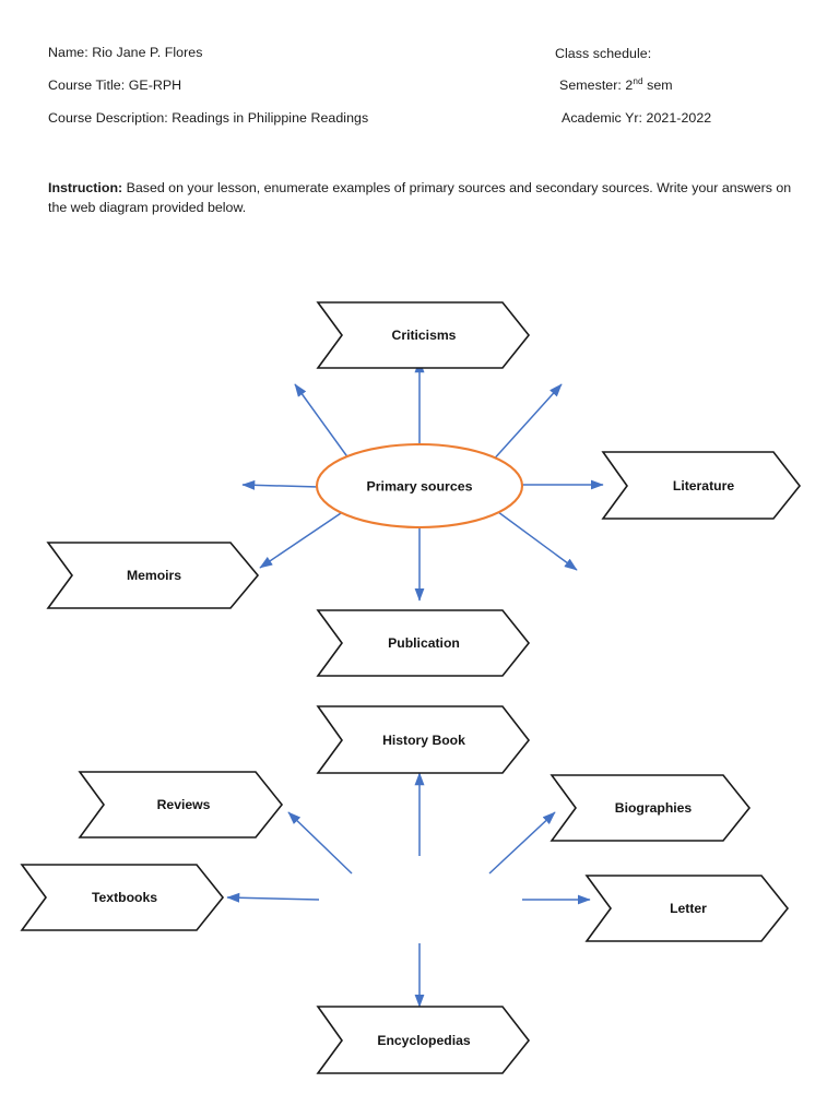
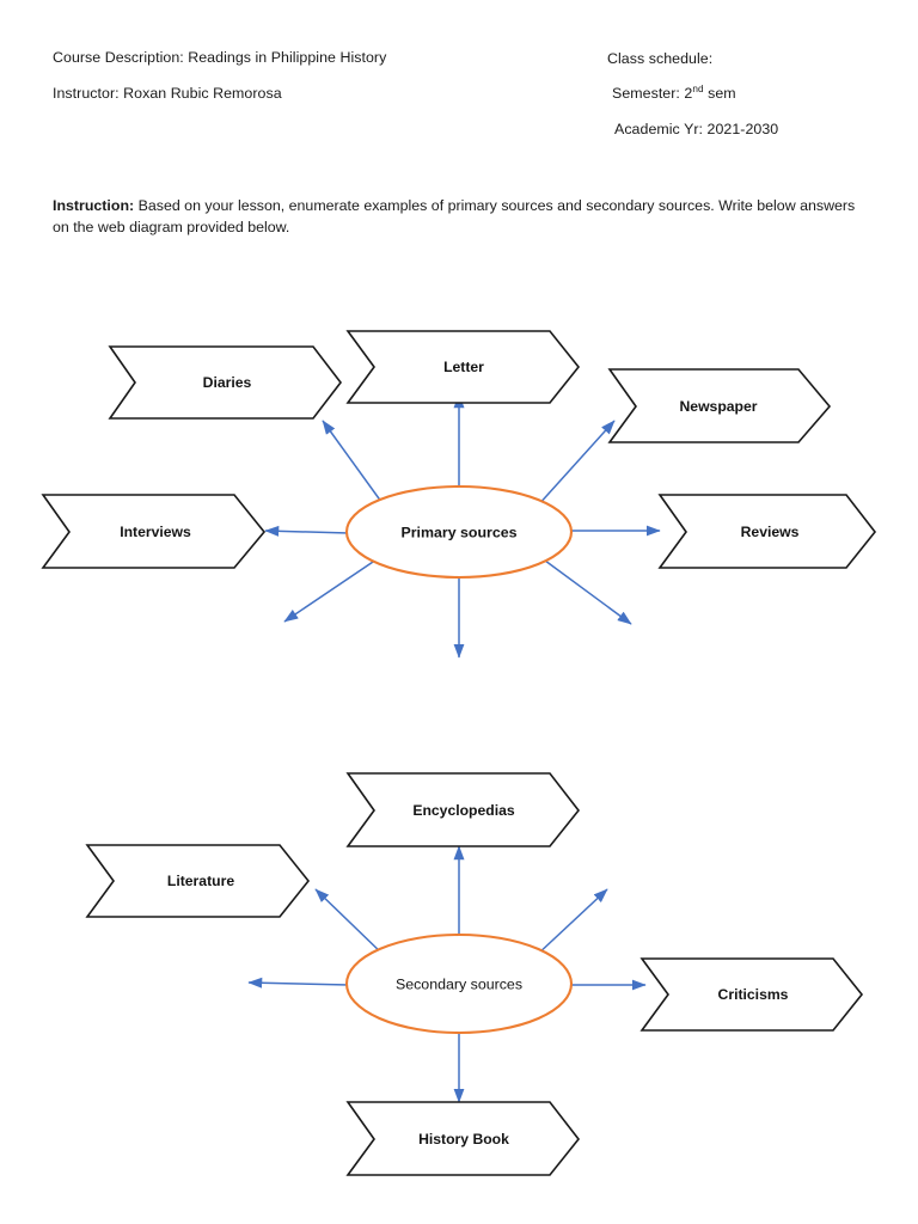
- Name: Rio Jane P. Flores
- Course Title: GE-RPH
- Course Description: Readings in Philippine Readings
+ Course Description: Readings in Philippine History
+ Instructor: Roxan Rubic Remorosa
  Class schedule:
  Semester: 2nd sem
- Academic Yr: 2021-2022
+ Academic Yr: 2021-2030
- Instruction: Based on your lesson, enumerate examples of primary sources and secondary sources. Write your answers on the web diagram provided below.
+ Instruction: Based on your lesson, enumerate examples of primary sources and secondary sources. Write below answers on the web diagram provided below.
+ Diaries
- Criticisms
+ Letter
+ Newspaper
+ Interviews
- Literature
+ Reviews
- Memoirs
- Publication
  Primary sources
- History Book
+ Encyclopedias
- Reviews
+ Literature
- Biographies
- Textbooks
- Letter
+ Criticisms
- Encyclopedias
+ History Book
+ Secondary sources
